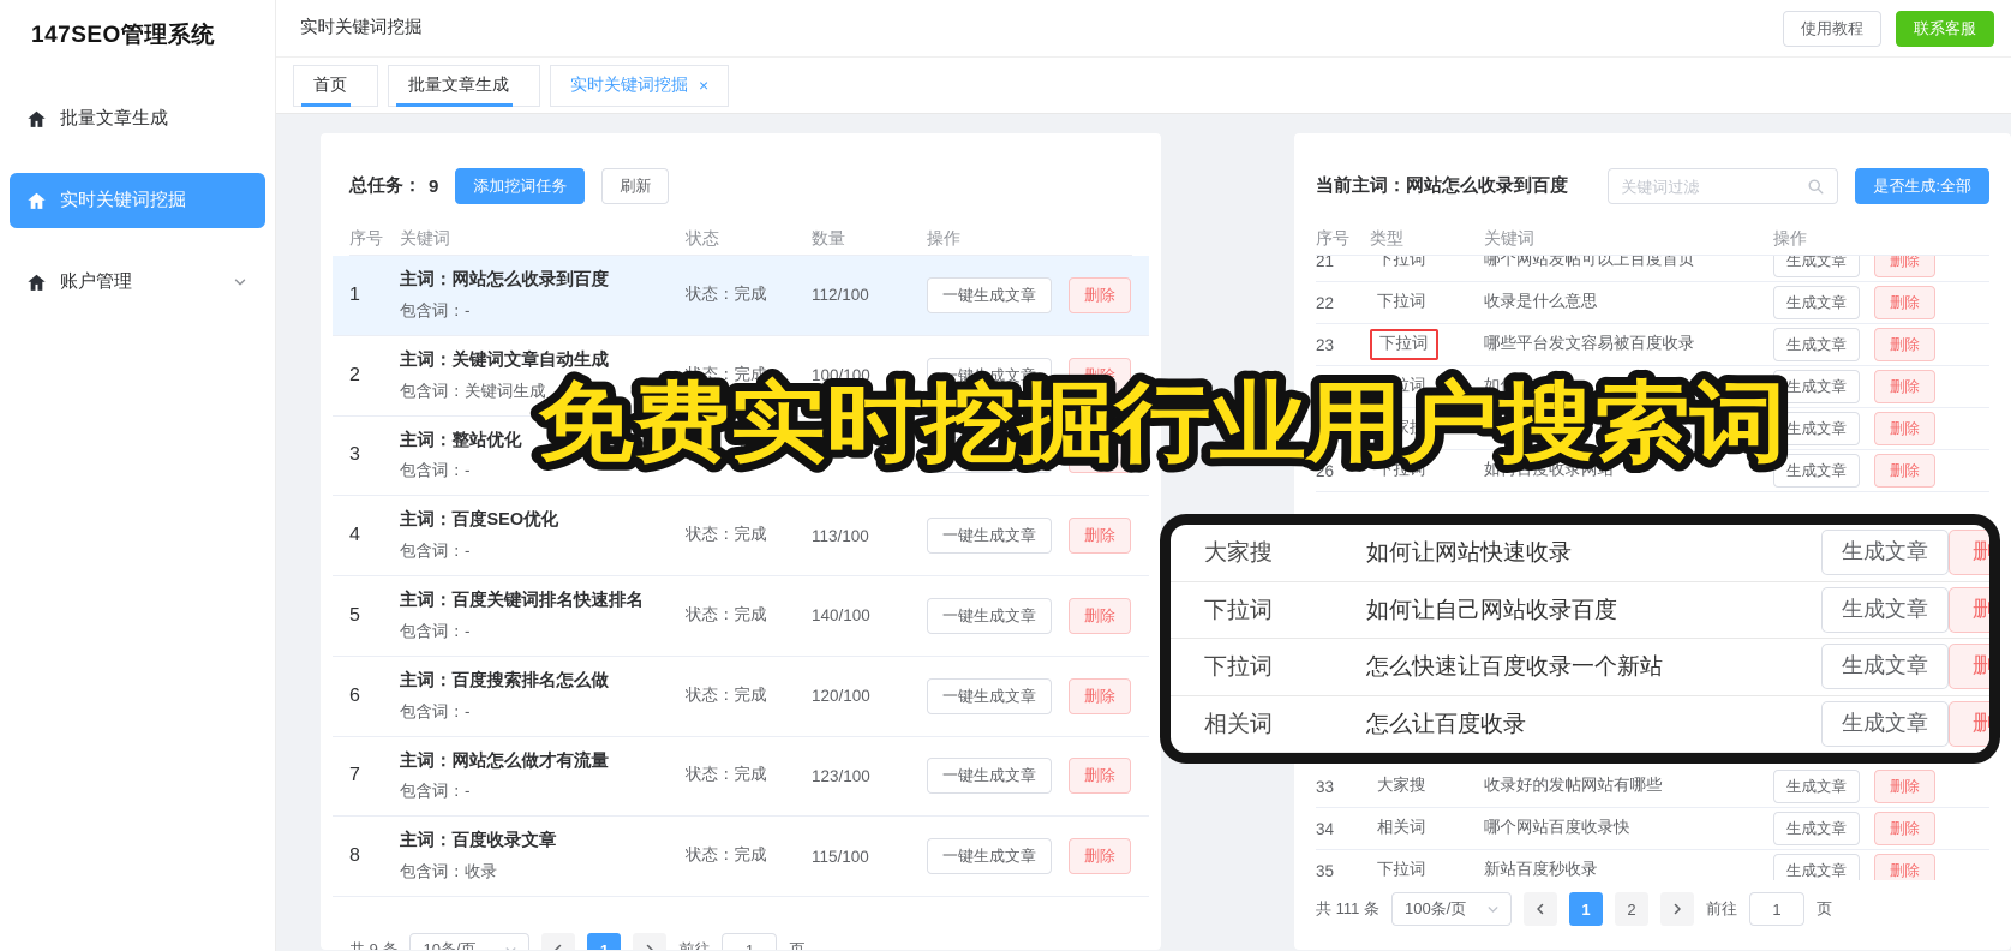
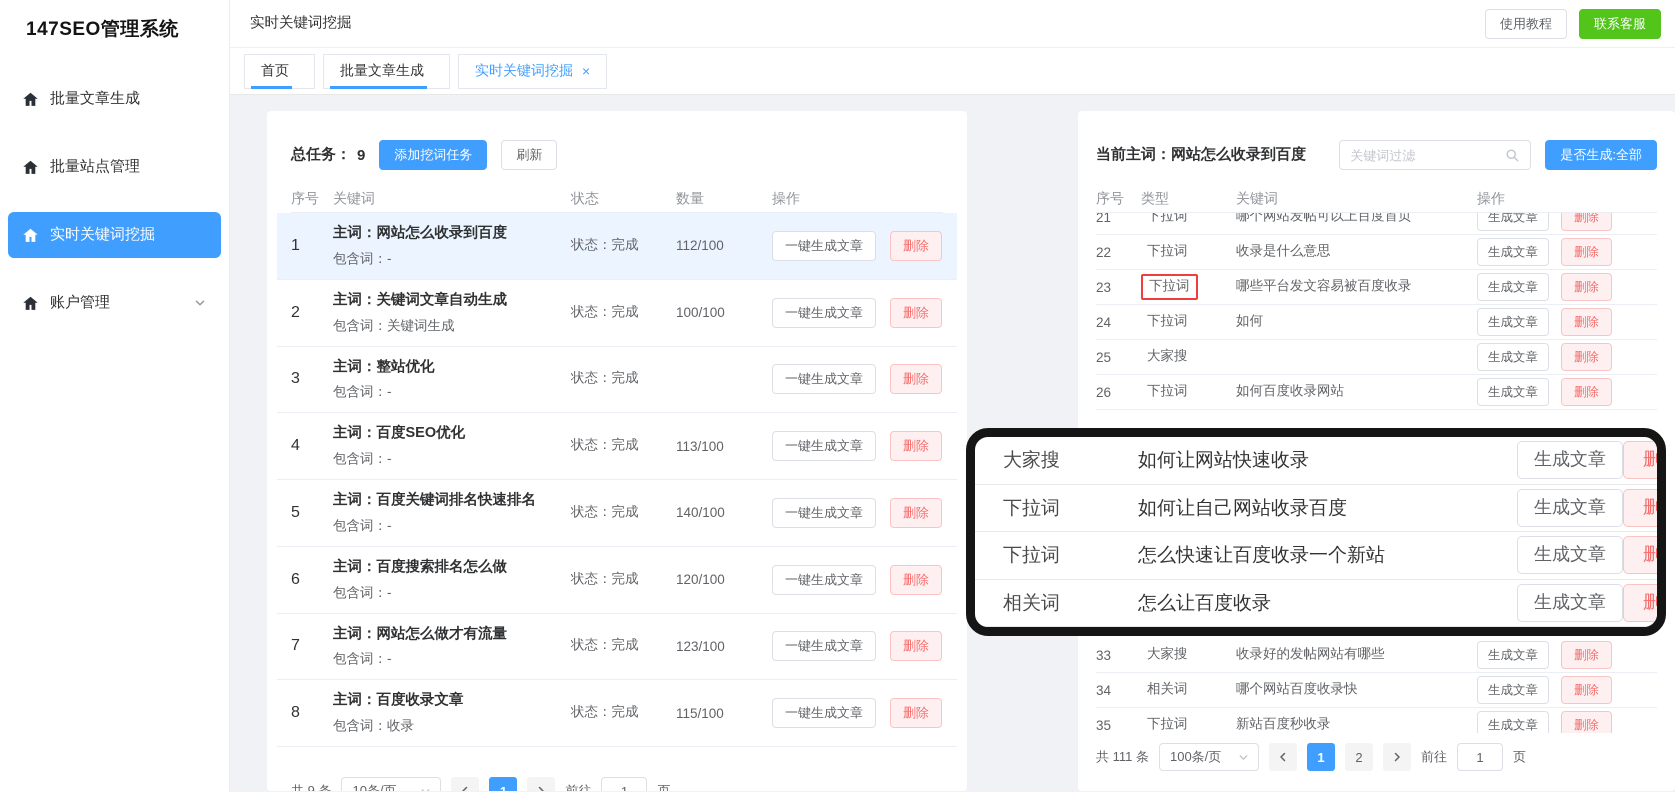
  147SEO管理系统
  批量文章生成
+ 批量站点管理
  实时关键词挖掘
  账户管理
  实时关键词挖掘
  使用教程
  联系客服
  首页
  批量文章生成
  实时关键词挖掘
  ×
  总任务：
  9
  添加挖词任务
  刷新
  序号
  关键词
  状态
  数量
  操作
  1
  主词：网站怎么收录到百度
  包含词：-
  状态：完成
  112/100
  一键生成文章
  删除
  2
  主词：关键词文章自动生成
  包含词：关键词生成
  状态：完成
  100/100
  一键生成文章
  删除
  3
  主词：整站优化
  包含词：-
  状态：完成
  一键生成文章
  删除
  4
  主词：百度SEO优化
  包含词：-
  状态：完成
  113/100
  一键生成文章
  删除
  5
  主词：百度关键词排名快速排名
  包含词：-
  状态：完成
  140/100
  一键生成文章
  删除
  6
  主词：百度搜索排名怎么做
  包含词：-
  状态：完成
  120/100
  一键生成文章
  删除
  7
  主词：网站怎么做才有流量
  包含词：-
  状态：完成
  123/100
  一键生成文章
  删除
  8
  主词：百度收录文章
  包含词：收录
  状态：完成
  115/100
  一键生成文章
  删除
  共 9 条
  10条/页
  前往
  页
  当前主词：网站怎么收录到百度
  关键词过滤
  是否生成:全部
  序号
  类型
  关键词
  操作
  21
  下拉词
  哪个网站发帖可以上百度首页
  生成文章
  删除
  22
  下拉词
  收录是什么意思
  生成文章
  删除
  23
  下拉词
  哪些平台发文容易被百度收录
  生成文章
  删除
  24
  下拉词
  如何
  生成文章
  删除
  25
  大家搜
  生成文章
  删除
  26
  下拉词
  如何百度收录网站
  生成文章
  删除
  33
  大家搜
  收录好的发帖网站有哪些
  生成文章
  删除
  34
  相关词
  哪个网站百度收录快
  生成文章
  删除
  35
  下拉词
  新站百度秒收录
  生成文章
  删除
  共 111 条
  100条/页
  1
  2
  前往
  1
  页
- 免费实时挖掘行业用户搜索词
  大家搜
  如何让网站快速收录
  生成文章
  下拉词
  如何让自己网站收录百度
  生成文章
  下拉词
  怎么快速让百度收录一个新站
  生成文章
  相关词
  怎么让百度收录
  生成文章
